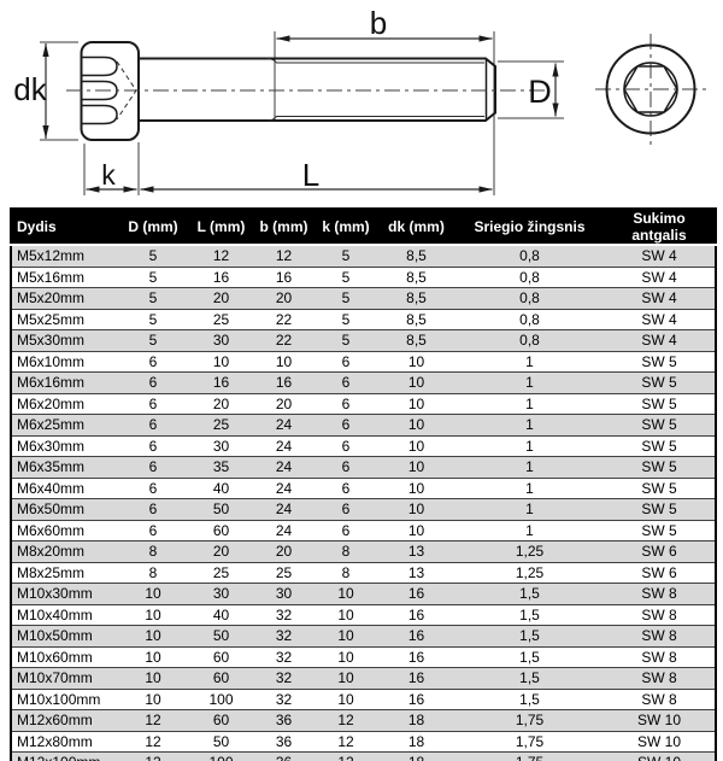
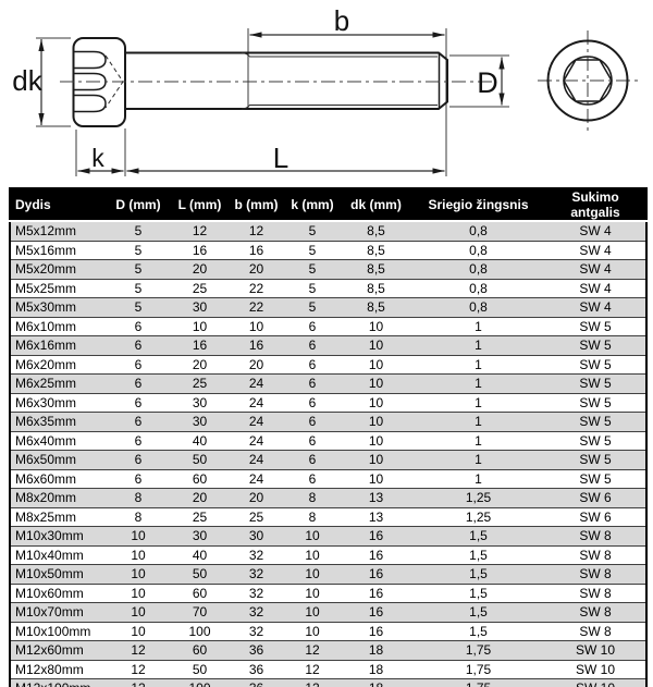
  dk
  k
  L
  b
  D
  Dydis	D (mm)	L (mm)	b (mm)	k (mm)	dk (mm)	Sriegio žingsnis	Sukimo antgalis
  M5x12mm	5	12	12	5	8,5	0,8	SW 4
  M5x16mm	5	16	16	5	8,5	0,8	SW 4
  M5x20mm	5	20	20	5	8,5	0,8	SW 4
  M5x25mm	5	25	22	5	8,5	0,8	SW 4
  M5x30mm	5	30	22	5	8,5	0,8	SW 4
  M6x10mm	6	10	10	6	10	1	SW 5
  M6x16mm	6	16	16	6	10	1	SW 5
  M6x20mm	6	20	20	6	10	1	SW 5
  M6x25mm	6	25	24	6	10	1	SW 5
  M6x30mm	6	30	24	6	10	1	SW 5
- M6x35mm	6	35	24	6	10	1	SW 5
+ M6x35mm	6	30	24	6	10	1	SW 5
  M6x40mm	6	40	24	6	10	1	SW 5
  M6x50mm	6	50	24	6	10	1	SW 5
  M6x60mm	6	60	24	6	10	1	SW 5
  M8x20mm	8	20	20	8	13	1,25	SW 6
  M8x25mm	8	25	25	8	13	1,25	SW 6
  M10x30mm	10	30	30	10	16	1,5	SW 8
  M10x40mm	10	40	32	10	16	1,5	SW 8
  M10x50mm	10	50	32	10	16	1,5	SW 8
  M10x60mm	10	60	32	10	16	1,5	SW 8
- M10x70mm	10	60	32	10	16	1,5	SW 8
+ M10x70mm	10	70	32	10	16	1,5	SW 8
  M10x100mm	10	100	32	10	16	1,5	SW 8
  M12x60mm	12	60	36	12	18	1,75	SW 10
  M12x80mm	12	50	36	12	18	1,75	SW 10
